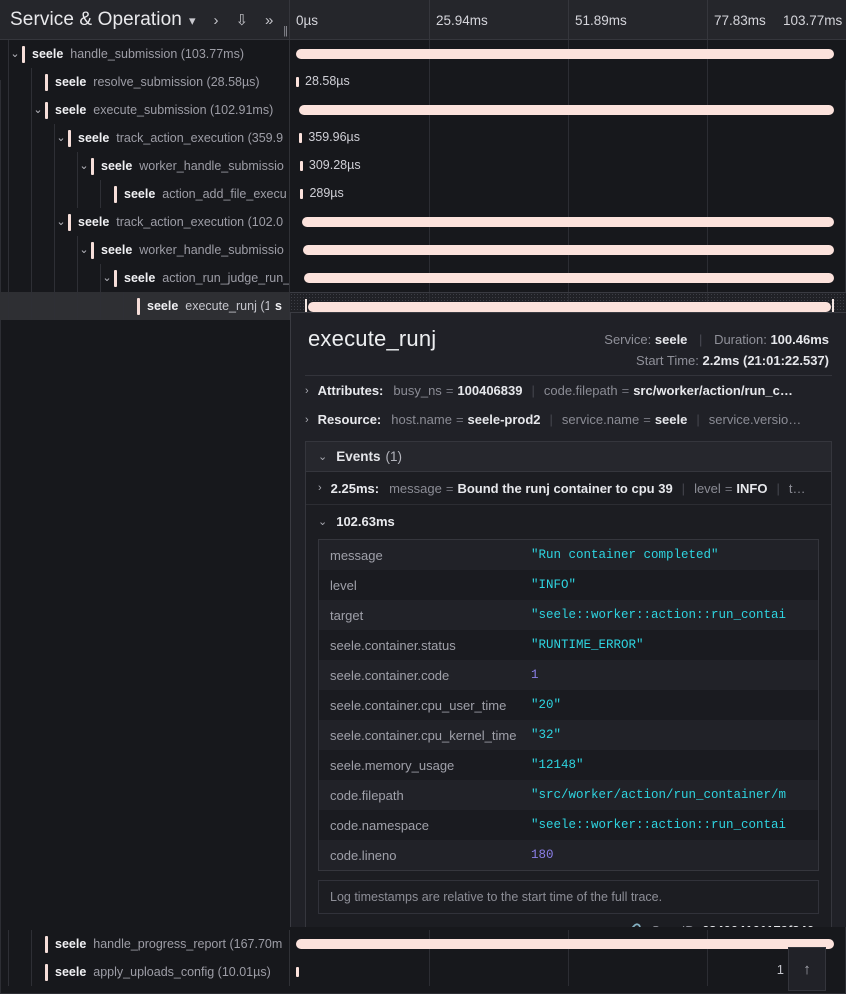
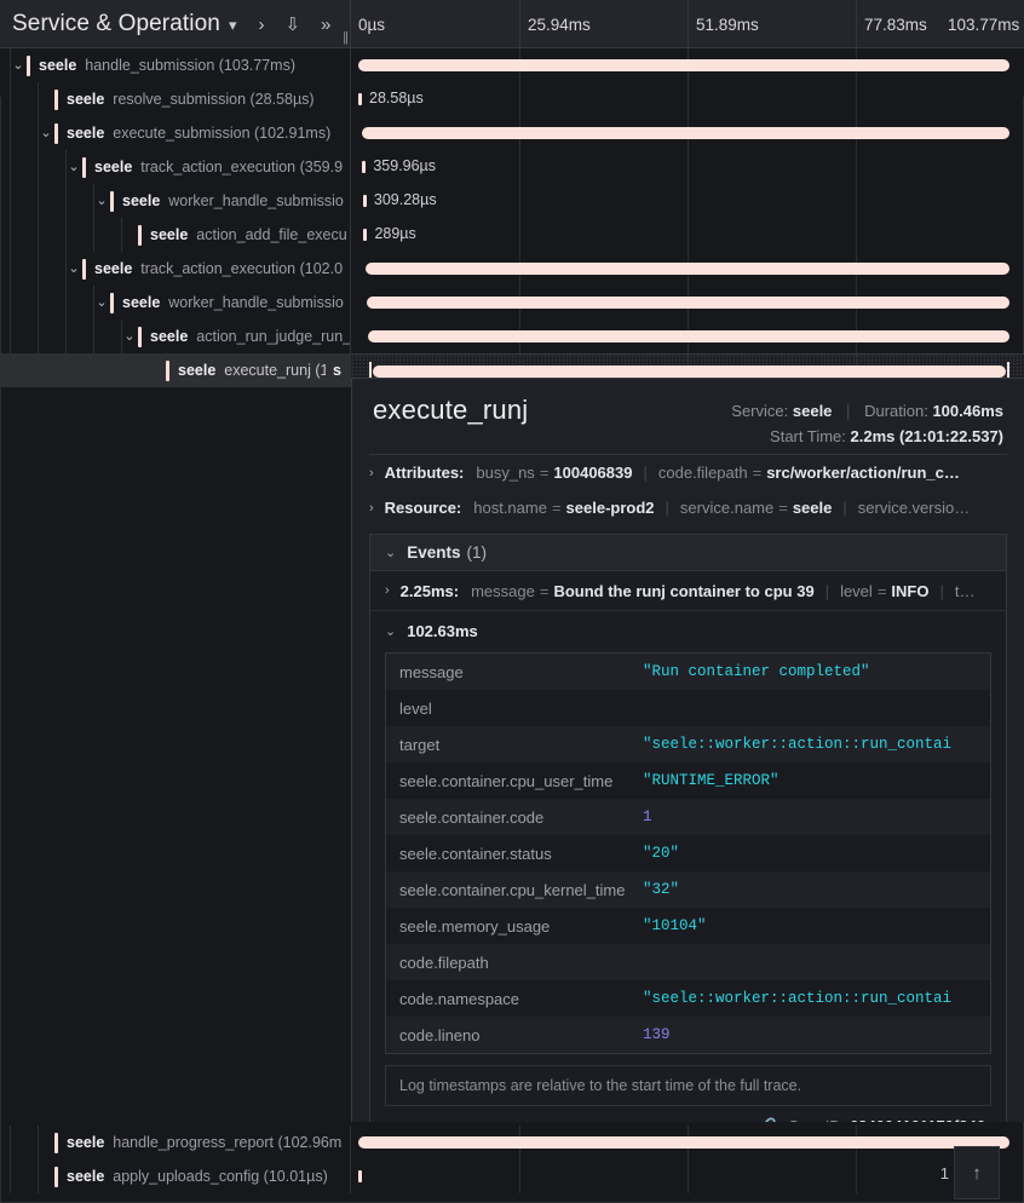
  Service & Operation
  ▾
  ›
  ⇩
  »
  ||
  0µs
  25.94ms
  51.89ms
  77.83ms
  103.77ms
  ⌄
  seele
  handle_submission (103.77ms)
  seele
  resolve_submission (28.58µs)
  28.58µs
  ⌄
  seele
  execute_submission (102.91ms)
  ⌄
  seele
  track_action_execution (359.9
  359.96µs
  ⌄
  seele
  worker_handle_submissio
  309.28µs
  seele
  action_add_file_execu
  289µs
  ⌄
  seele
  track_action_execution (102.0
  ⌄
  seele
  worker_handle_submissio
  ⌄
  seele
  action_run_judge_run_
  seele
  execute_runj (1
  s
  seele
- handle_progress_report (167.70m
+ handle_progress_report (102.96m
  seele
  apply_uploads_config (10.01µs)
  execute_runj
  Service: seele | Duration: 100.46ms
  Start Time: 2.2ms (21:01:22.537)
  ›
  Attributes:
  busy_ns
  =
  100406839
  |
  code.filepath
  =
  src/worker/action/run_c…
  ›
  Resource:
  host.name
  =
  seele-prod2
  |
  service.name
  =
  seele
  service.versio…
  ⌄
  Events
  (1)
  ›
  2.25ms:
  message
  =
  Bound the runj container to cpu 39
  |
  level
  =
  INFO
  |
  t…
  ⌄
  102.63ms
  message
  "Run container completed"
  level
- "INFO"
  target
  "seele::worker::action::run_contai
- seele.container.status
+ seele.container.cpu_user_time
  "RUNTIME_ERROR"
  seele.container.code
  1
- seele.container.cpu_user_time
+ seele.container.status
  "20"
  seele.container.cpu_kernel_time
  "32"
  seele.memory_usage
- "12148"
+ "10104"
  code.filepath
- "src/worker/action/run_container/m
  code.namespace
  "seele::worker::action::run_contai
  code.lineno
- 180
+ 139
  Log timestamps are relative to the start time of the full trace.
  1
  ↑
